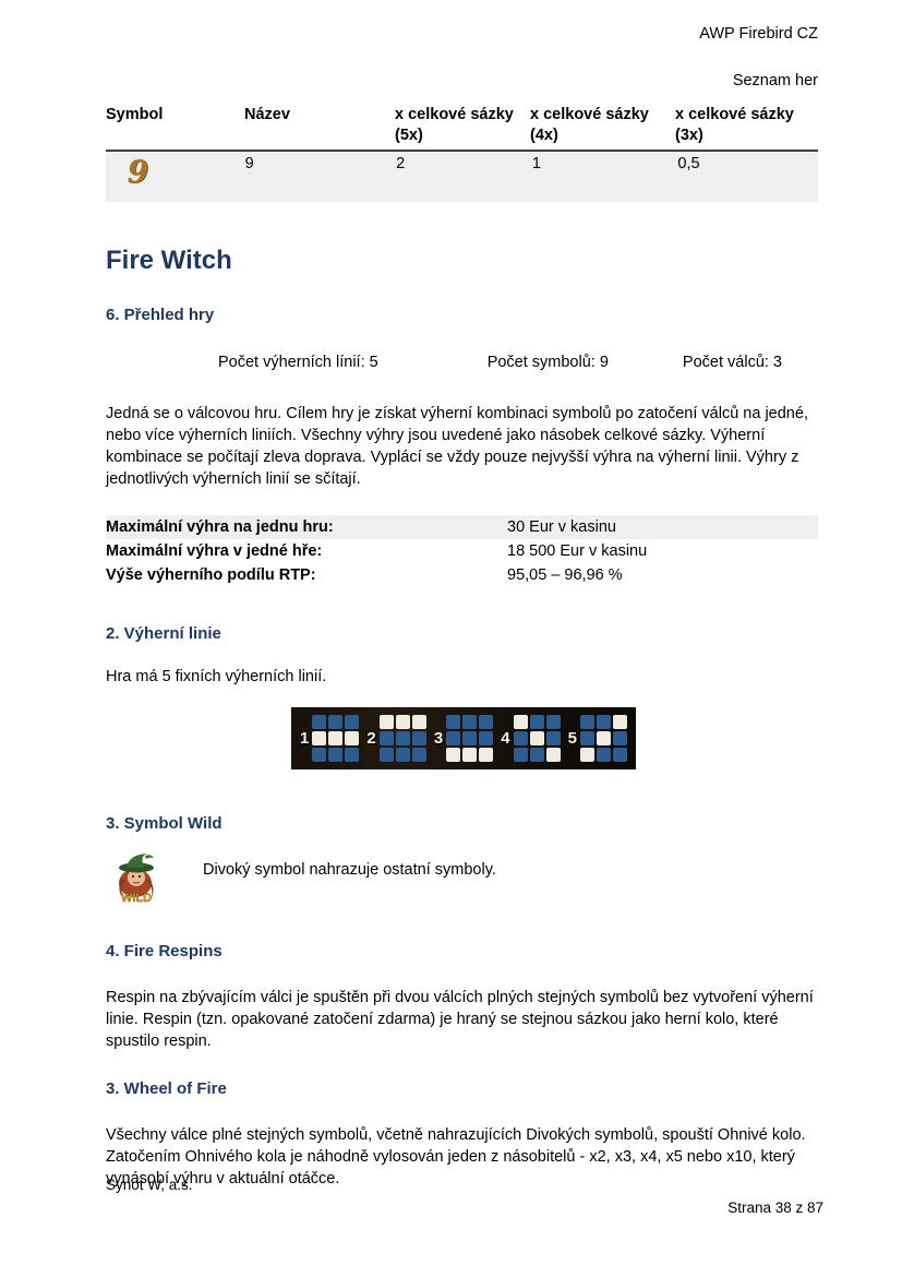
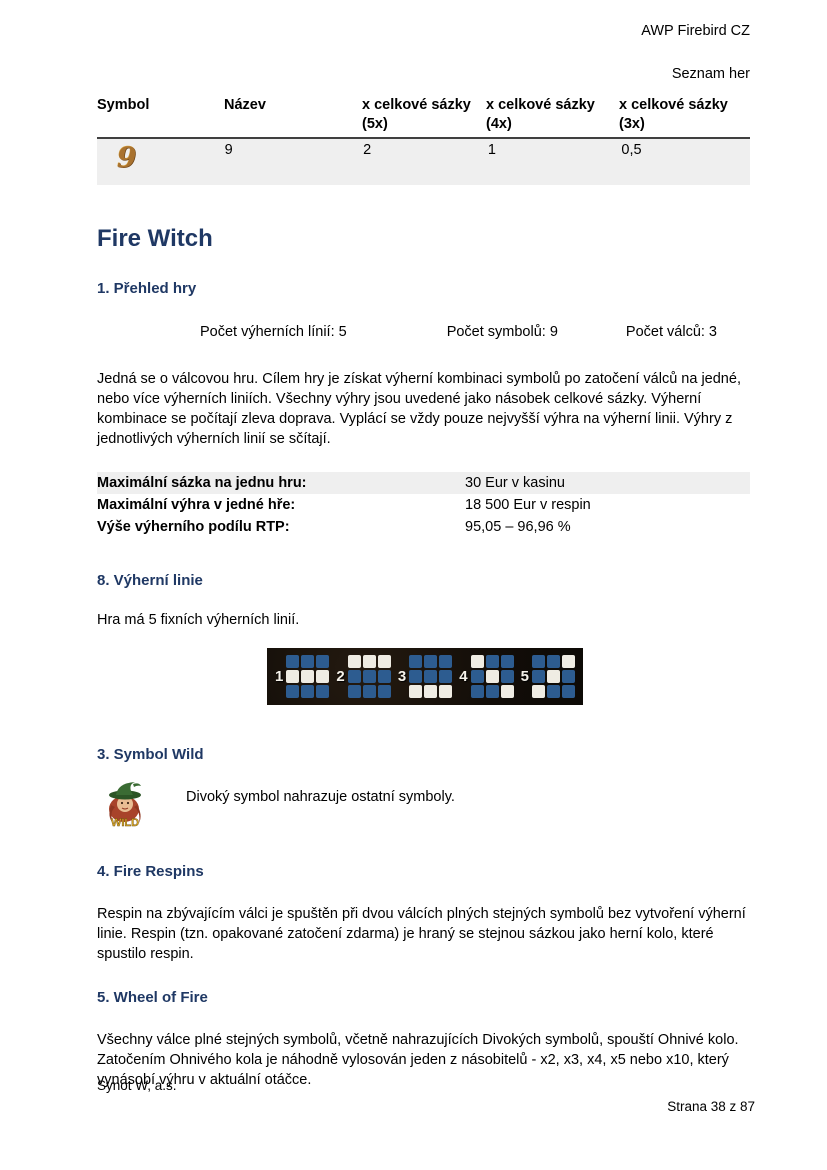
  AWP Firebird CZ
  Seznam her
  Symbol
  Název
  x celkové sázky
  (5x)
  x celkové sázky
  (4x)
  x celkové sázky
  (3x)
  9
  9
  2
  1
  0,5
  Fire Witch
- 6. Přehled hry
+ 1. Přehled hry
  Počet výherních línií: 5
  Počet symbolů: 9
  Počet válců: 3
  Jedná se o válcovou hru. Cílem hry je získat výherní kombinaci symbolů po zatočení válců na jedné, nebo více výherních liniích. Všechny výhry jsou uvedené jako násobek celkové sázky. Výherní kombinace se počítají zleva doprava. Vyplácí se vždy pouze nejvyšší výhra na výherní linii. Výhry z jednotlivých výherních linií se sčítají.
- Maximální výhra na jednu hru:
+ Maximální sázka na jednu hru:
  30 Eur v kasinu
  Maximální výhra v jedné hře:
- 18 500 Eur v kasinu
+ 18 500 Eur v respin
  Výše výherního podílu RTP:
  95,05 – 96,96 %
- 2. Výherní linie
+ 8. Výherní linie
  Hra má 5 fixních výherních linií.
  1
  2
  3
  4
  5
  3. Symbol Wild
  WILD
  Divoký symbol nahrazuje ostatní symboly.
  4. Fire Respins
  Respin na zbývajícím válci je spuštěn při dvou válcích plných stejných symbolů bez vytvoření výherní linie. Respin (tzn. opakované zatočení zdarma) je hraný se stejnou sázkou jako herní kolo, které spustilo respin.
- 3. Wheel of Fire
+ 5. Wheel of Fire
  Všechny válce plné stejných symbolů, včetně nahrazujících Divokých symbolů, spouští Ohnivé kolo. Zatočením Ohnivého kola je náhodně vylosován jeden z násobitelů - x2, x3, x4, x5 nebo x10, který vynásobí výhru v aktuální otáčce.
  Synot W, a.s.
  Strana 38 z 87
